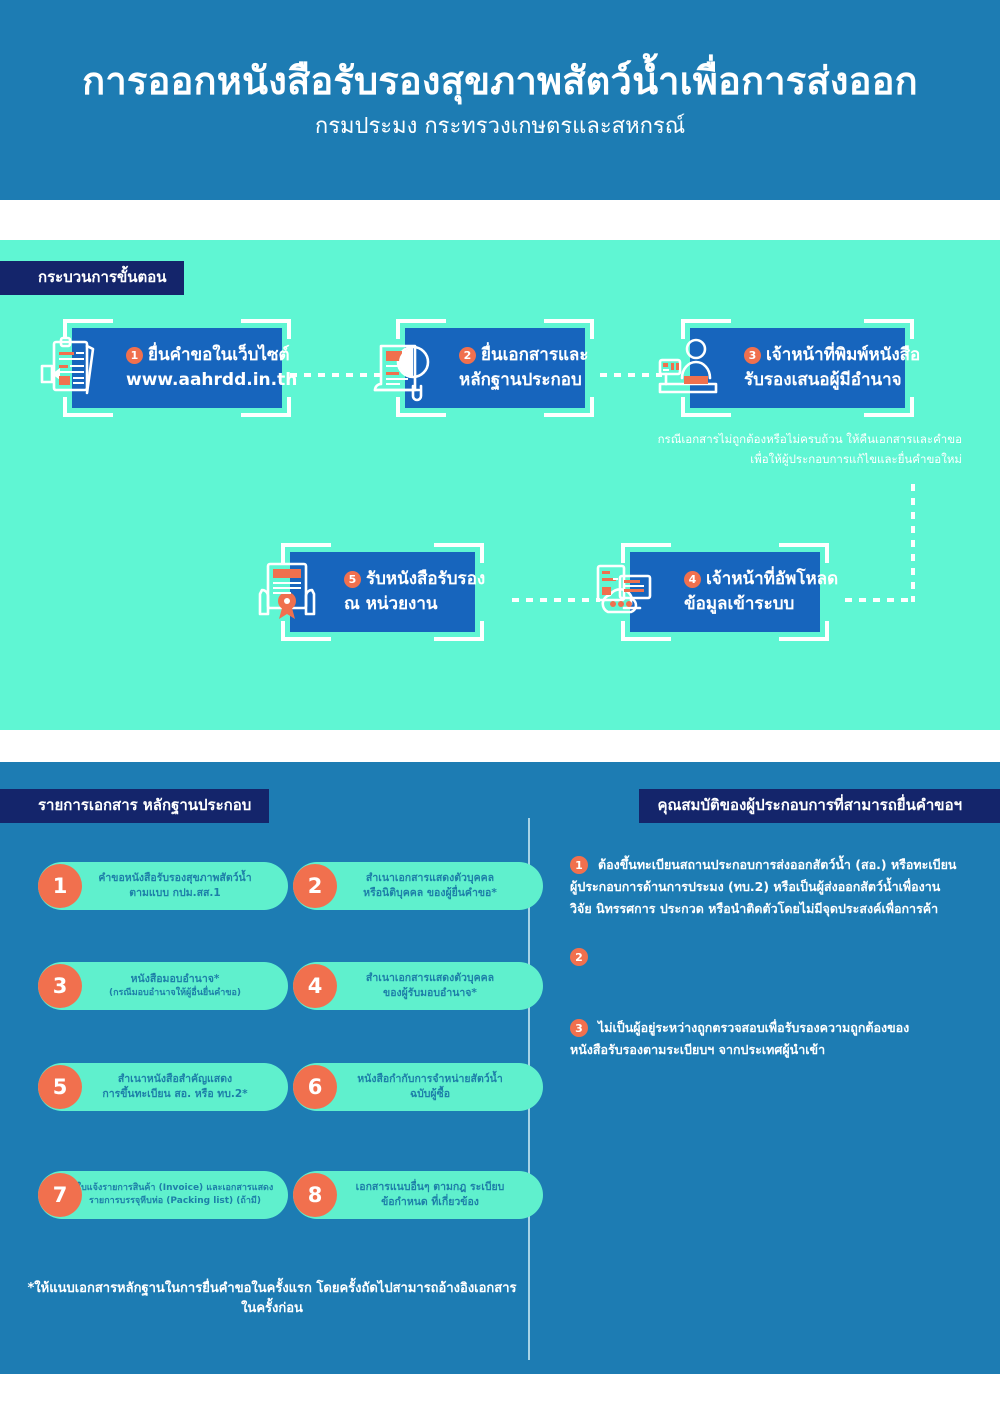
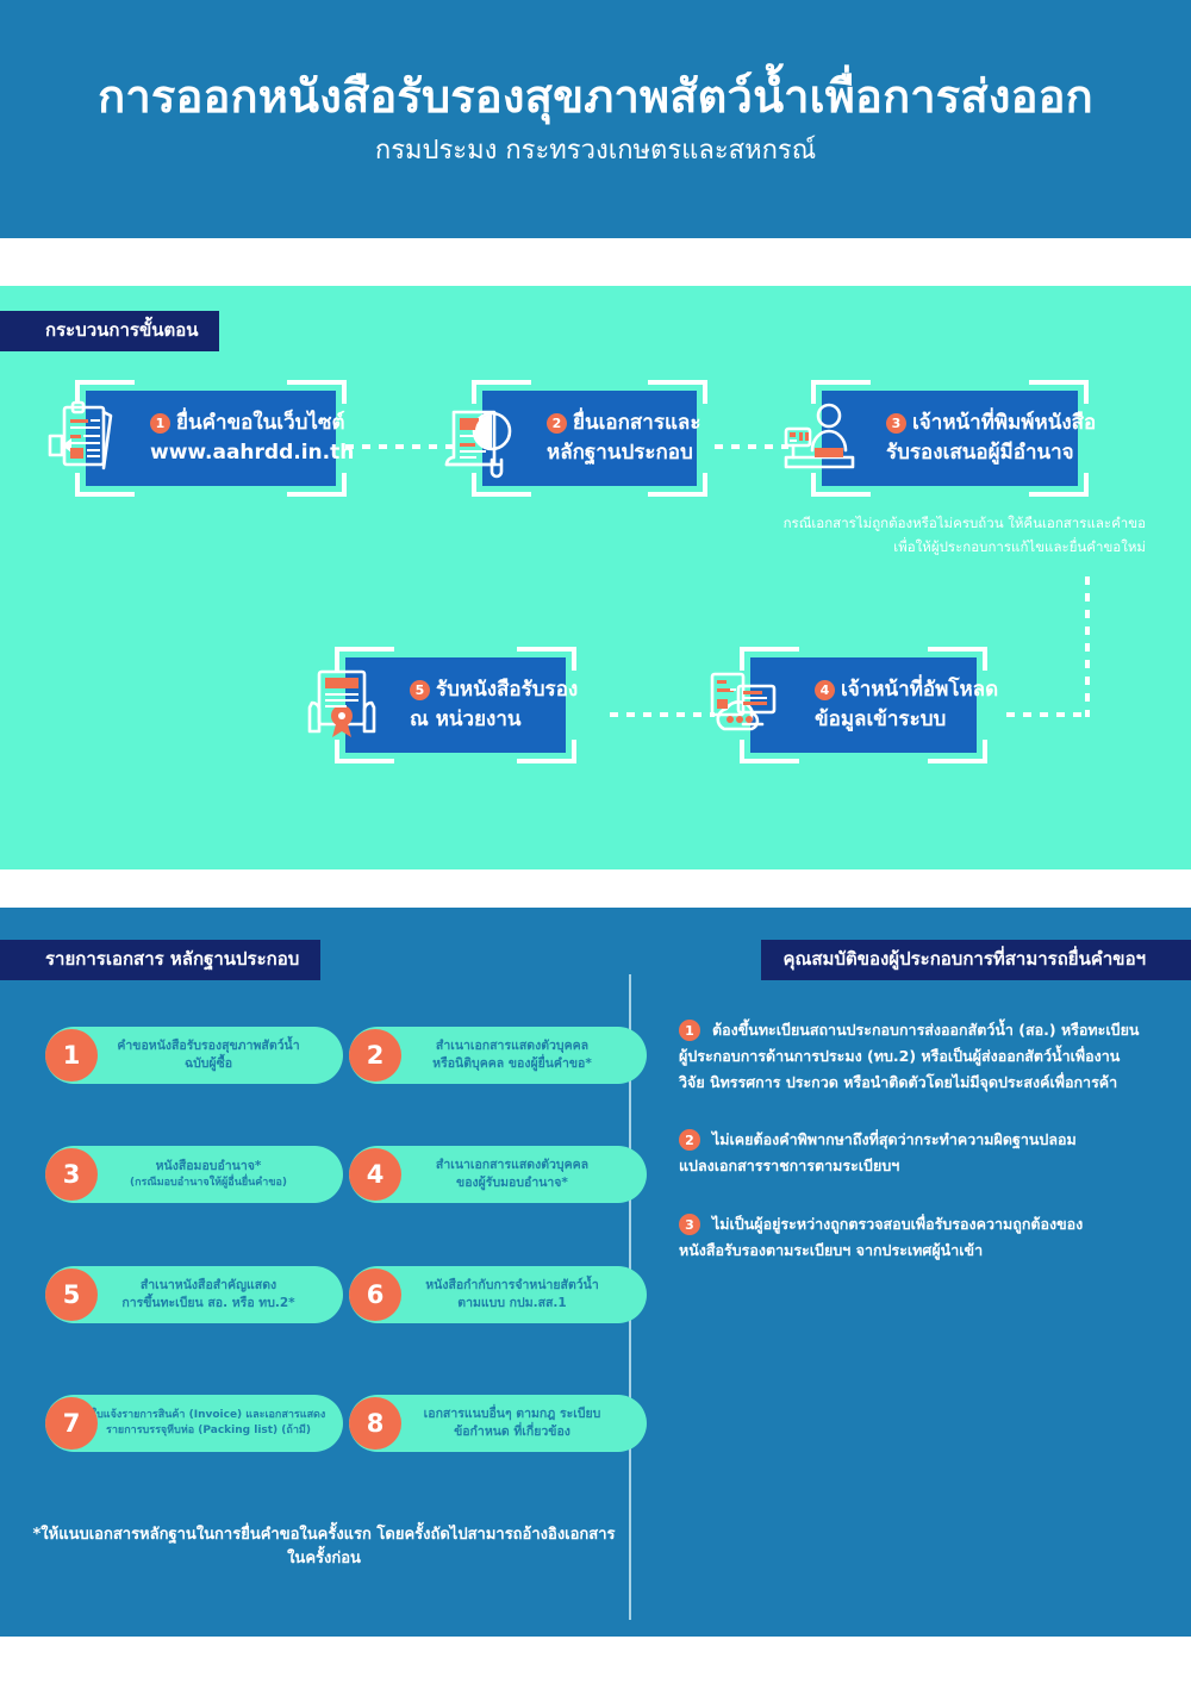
  การออกหนังสือรับรองสุขภาพสัตว์น้ำเพื่อการส่งออก
  กรมประมง กระทรวงเกษตรและสหกรณ์
  กระบวนการขั้นตอน
  1
  ยื่นคำขอในเว็บไซต์
  www.aahrdd.in.th
  2
  ยื่นเอกสารและ
  หลักฐานประกอบ
  3
  เจ้าหน้าที่พิมพ์หนังสือ
  รับรองเสนอผู้มีอำนาจ
  กรณีเอกสารไม่ถูกต้องหรือไม่ครบถ้วน ให้คืนเอกสารและคำขอ
  เพื่อให้ผู้ประกอบการแก้ไขและยื่นคำขอใหม่
  4
  เจ้าหน้าที่อัพโหลด
  ข้อมูลเข้าระบบ
  5
  รับหนังสือรับรอง
  ณ หน่วยงาน
  รายการเอกสาร หลักฐานประกอบ
  คุณสมบัติของผู้ประกอบการที่สามารถยื่นคำขอฯ
  1
  คำขอหนังสือรับรองสุขภาพสัตว์น้ำ
- ตามแบบ กปม.สส.1
+ ฉบับผู้ซื้อ
  2
  สำเนาเอกสารแสดงตัวบุคคล
  หรือนิติบุคคล ของผู้ยื่นคำขอ*
  3
  หนังสือมอบอำนาจ*
  (กรณีมอบอำนาจให้ผู้อื่นยื่นคำขอ)
  4
  สำเนาเอกสารแสดงตัวบุคคล
  ของผู้รับมอบอำนาจ*
  5
  สำเนาหนังสือสำคัญแสดง
  การขึ้นทะเบียน สอ. หรือ ทบ.2*
  6
  หนังสือกำกับการจำหน่ายสัตว์น้ำ
- ฉบับผู้ซื้อ
+ ตามแบบ กปม.สส.1
  7
  บแจ้งรายการสินค้า (Invoice) และเอกสารแสดง
  รายการบรรจุหีบห่อ (Packing list) (ถ้ามี)
  8
  เอกสารแนบอื่นๆ ตามกฎ ระเบียบ
  ข้อกำหนด ที่เกี่ยวข้อง
  *ให้แนบเอกสารหลักฐานในการยื่นคำขอในครั้งแรก โดยครั้งถัดไปสามารถอ้างอิงเอกสารในครั้งก่อน
  1
  ต้องขึ้นทะเบียนสถานประกอบการส่งออกสัตว์น้ำ (สอ.) หรือทะเบียน
  ผู้ประกอบการด้านการประมง (ทบ.2) หรือเป็นผู้ส่งออกสัตว์น้ำเพื่องาน
  วิจัย นิทรรศการ ประกวด หรือนำติดตัวโดยไม่มีจุดประสงค์เพื่อการค้า
  2
+ ไม่เคยต้องคำพิพากษาถึงที่สุดว่ากระทำความผิดฐานปลอม
+ แปลงเอกสารราชการตามระเบียบฯ
  3
  ไม่เป็นผู้อยู่ระหว่างถูกตรวจสอบเพื่อรับรองความถูกต้องของ
  หนังสือรับรองตามระเบียบฯ จากประเทศผู้นำเข้า
